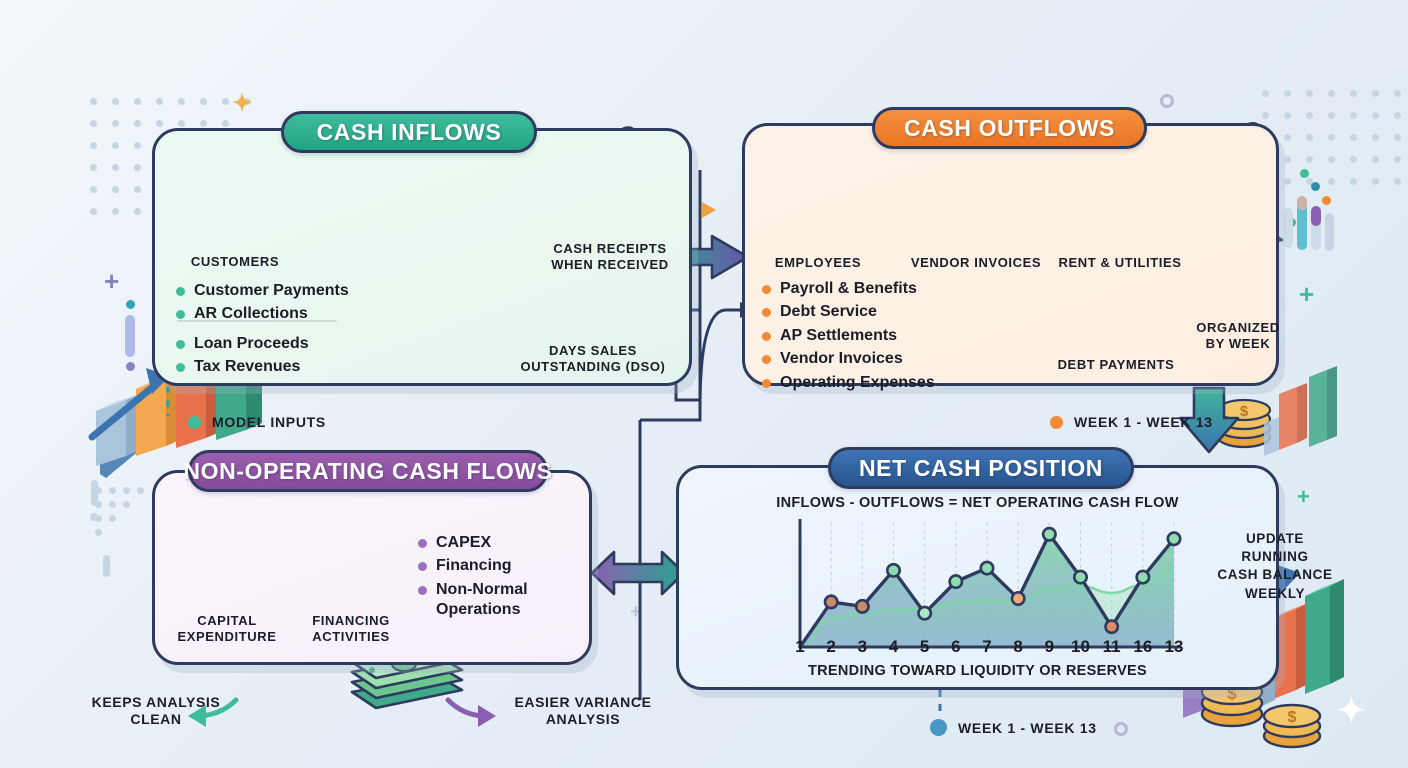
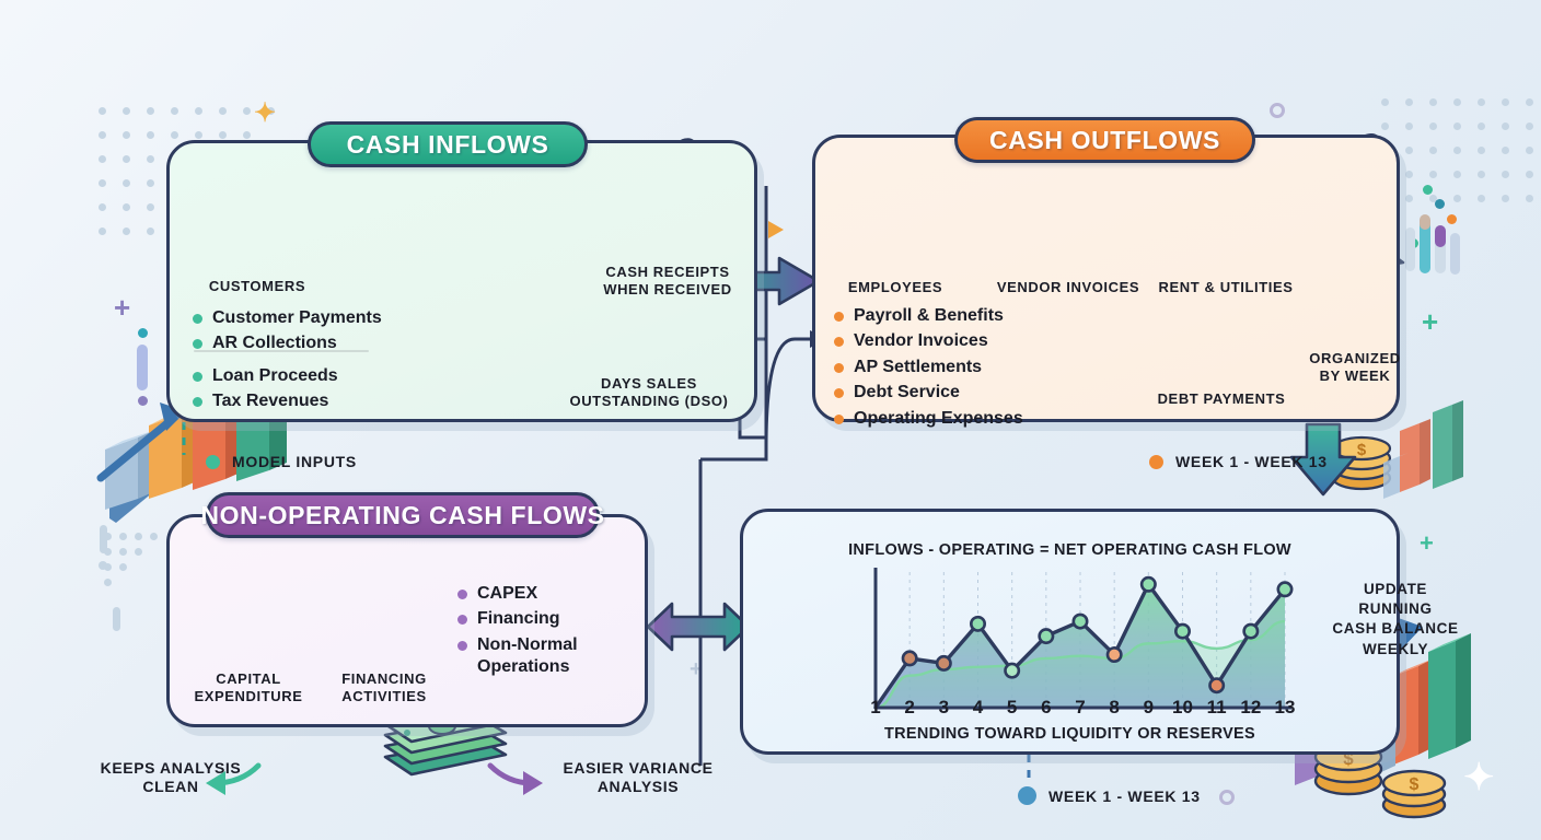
  +
  +
  +
  +
  ✦
  ✦
  $
  $
  $
  CASH INFLOWS
  CASH OUTFLOWS
  NON-OPERATING CASH FLOWS
- NET CASH POSITION
  CUSTOMERS
  CASH RECEIPTS
  WHEN RECEIVED
  DAYS SALES
  OUTSTANDING (DSO)
  Customer Payments
  AR Collections
  Loan Proceeds
  Tax Revenues
  EMPLOYEES
  VENDOR INVOICES
  RENT & UTILITIES
  DEBT PAYMENTS
  ORGANIZED
  BY WEEK
  Payroll & Benefits
- Debt Service
+ Vendor Invoices
  AP Settlements
- Vendor Invoices
+ Debt Service
  Operating Expenses
  CAPITAL
  EXPENDITURE
  FINANCING
  ACTIVITIES
  CAPEX
  Financing
  Non-Normal
  Operations
- INFLOWS - OUTFLOWS = NET OPERATING CASH FLOW
+ INFLOWS - OPERATING = NET OPERATING CASH FLOW
  TRENDING TOWARD LIQUIDITY OR RESERVES
  1
  2
  3
  4
  5
  6
  7
  8
  9
  10
  11
- 16
+ 12
  13
  MODEL INPUTS
  WEEK 1 - WEEK 13
  WEEK 1 - WEEK 13
  UPDATE
  RUNNING
  CASH BALANCE
  WEEKLY
  KEEPS ANALYSIS
  CLEAN
  EASIER VARIANCE
  ANALYSIS
